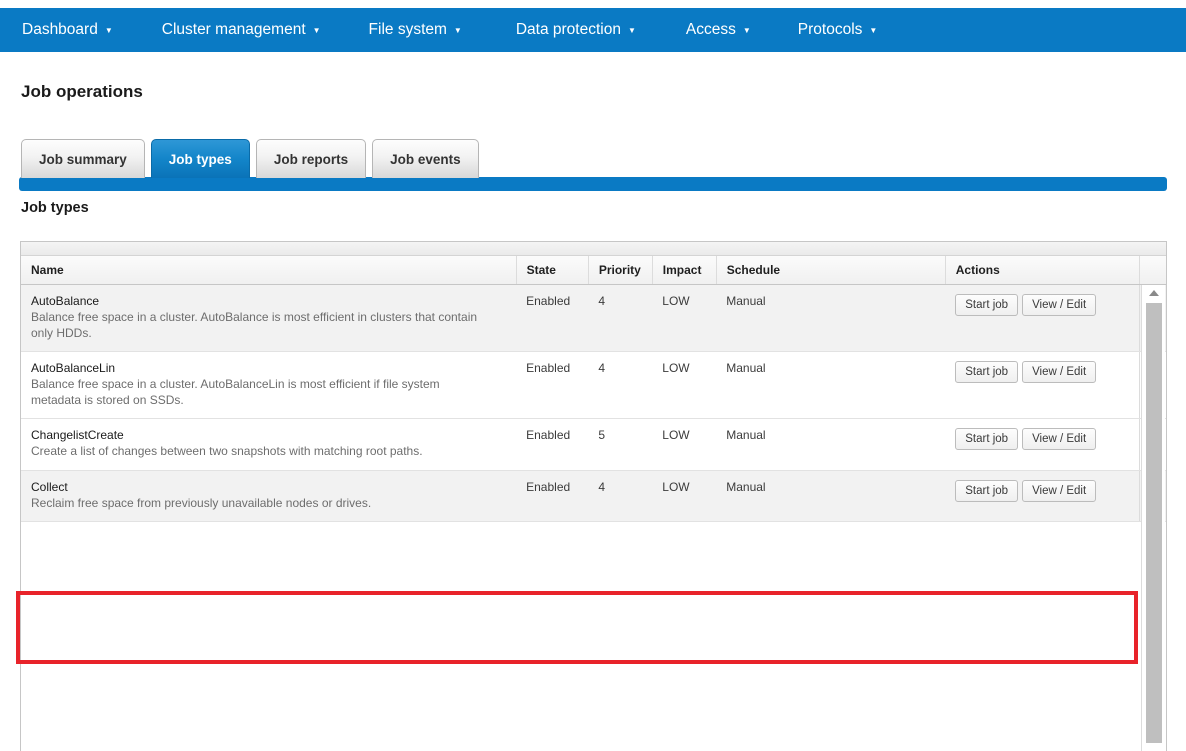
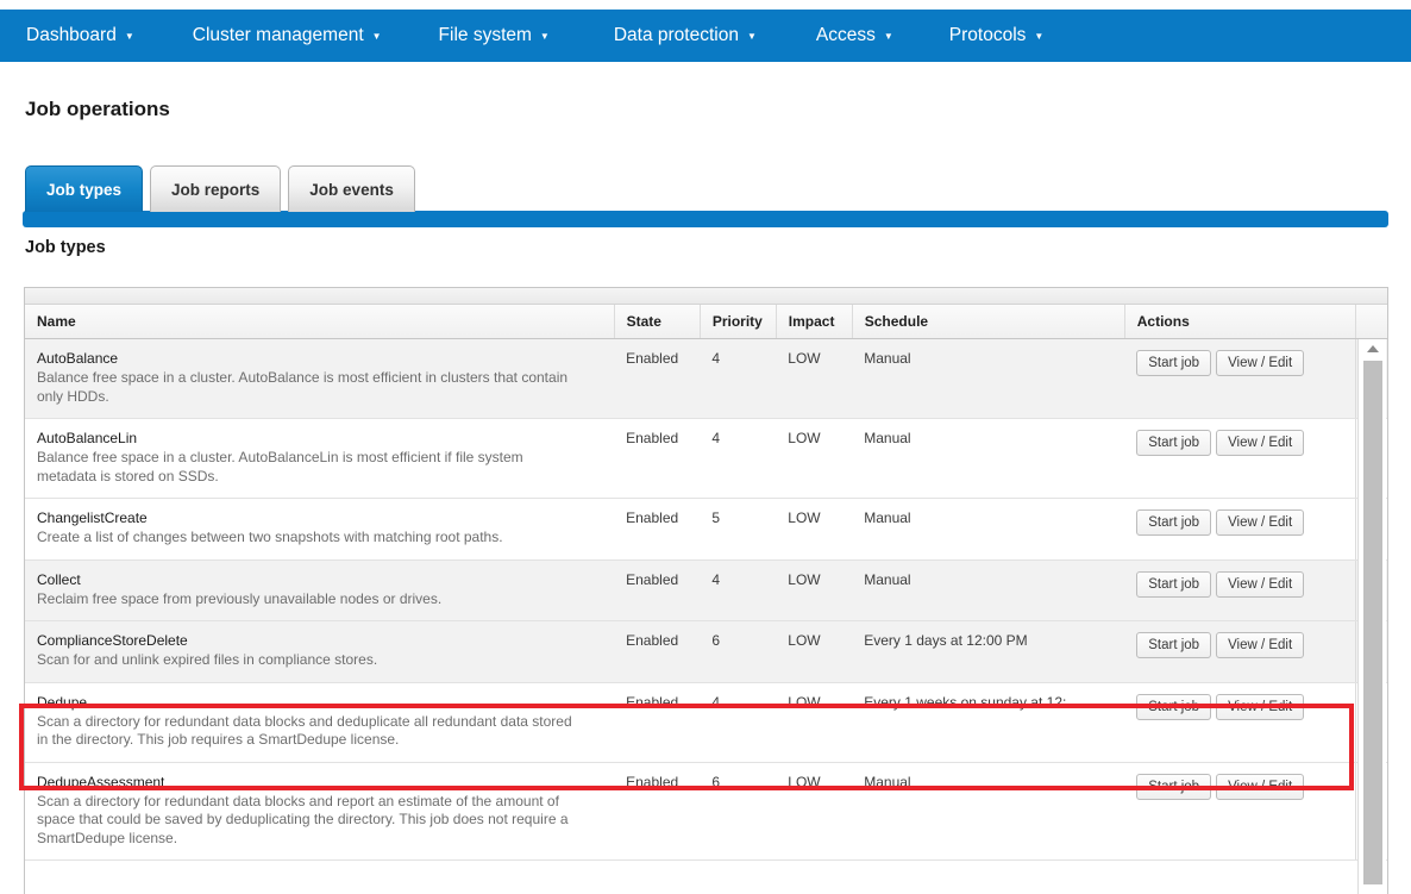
  Dashboard
  ▼
  Cluster management
  ▼
  File system
  ▼
  Data protection
  ▼
  Access
  ▼
  Protocols
  ▼
  Job operations
- Job summary
  Job types
  Job reports
  Job events
  Job types
  Name	State	Priority	Impact	Schedule	Actions
  AutoBalance Balance free space in a cluster. AutoBalance is most efficient in clusters that contain only HDDs.	Enabled	4	LOW	Manual	Start job View / Edit
  AutoBalanceLin Balance free space in a cluster. AutoBalanceLin is most efficient if file system metadata is stored on SSDs.	Enabled	4	LOW	Manual	Start job View / Edit
  ChangelistCreate Create a list of changes between two snapshots with matching root paths.	Enabled	5	LOW	Manual	Start job View / Edit
  Collect Reclaim free space from previously unavailable nodes or drives.	Enabled	4	LOW	Manual	Start job View / Edit
+ ComplianceStoreDelete Scan for and unlink expired files in compliance stores.	Enabled	6	LOW	Every 1 days at 12:00 PM	Start job View / Edit
+ Dedupe Scan a directory for redundant data blocks and deduplicate all redundant data stored in the directory. This job requires a SmartDedupe license.	Enabled	4	LOW	Every 1 weeks on sunday at 12:...	Start job View / Edit
+ DedupeAssessment Scan a directory for redundant data blocks and report an estimate of the amount of space that could be saved by deduplicating the directory. This job does not require a SmartDedupe license.	Enabled	6	LOW	Manual	Start job View / Edit
